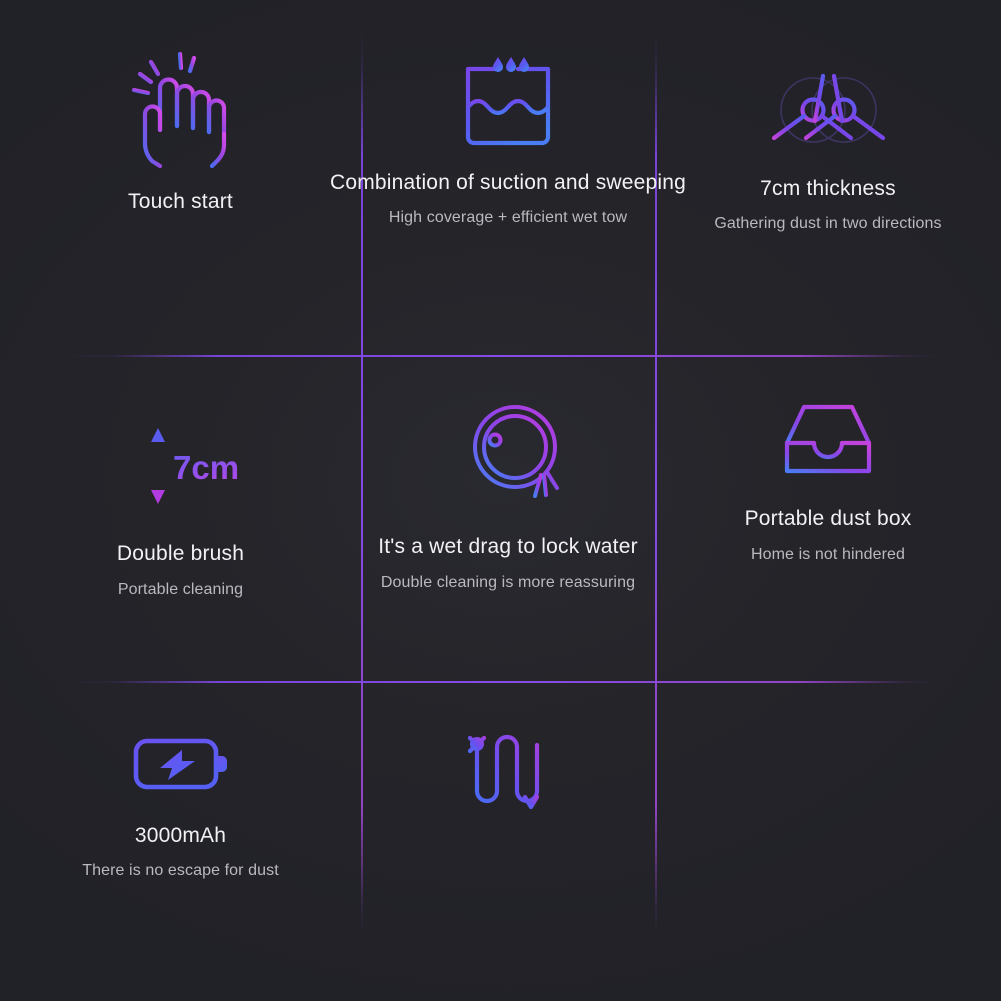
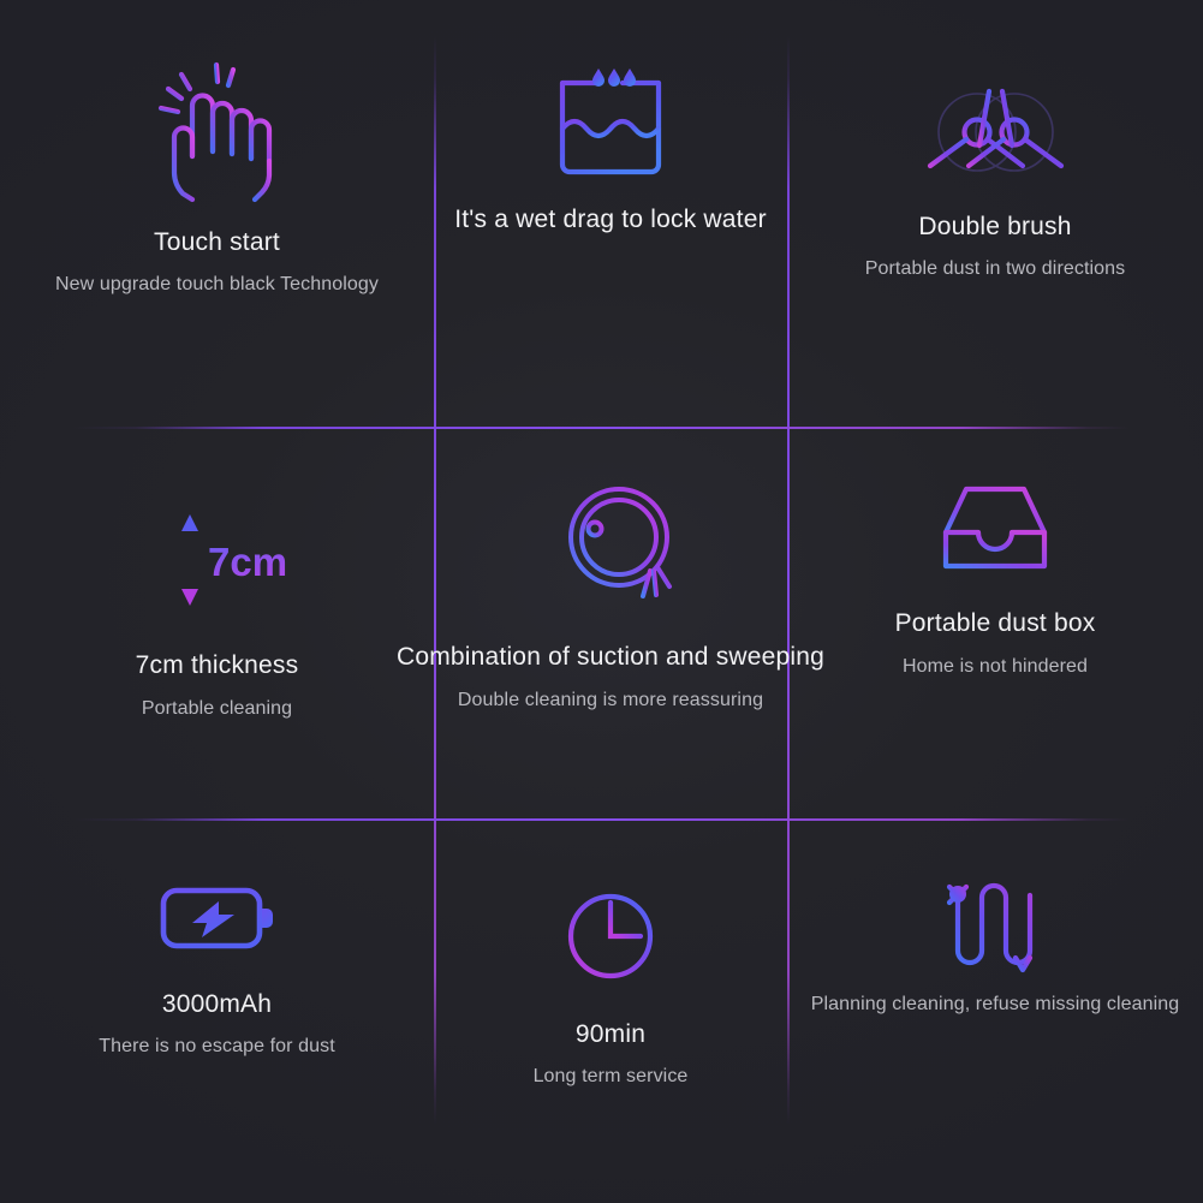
  Touch start
+ New upgrade touch black Technology
- Combination of suction and sweeping
+ It's a wet drag to lock water
- High coverage + efficient wet tow
- 7cm thickness
+ Double brush
- Gathering dust in two directions
+ Portable dust in two directions
  7cm
- Double brush
+ 7cm thickness
  Portable cleaning
- It's a wet drag to lock water
+ Combination of suction and sweeping
  Double cleaning is more reassuring
  Portable dust box
  Home is not hindered
  3000mAh
  There is no escape for dust
+ 90min
+ Long term service
+ Planning cleaning, refuse missing cleaning
